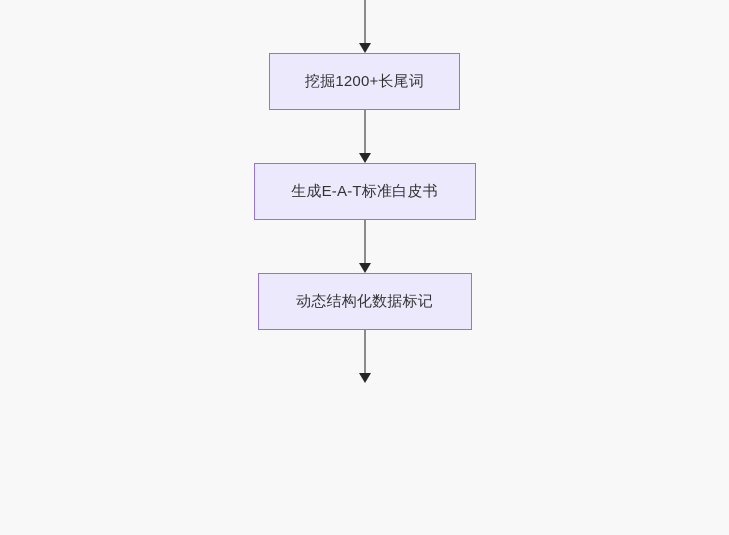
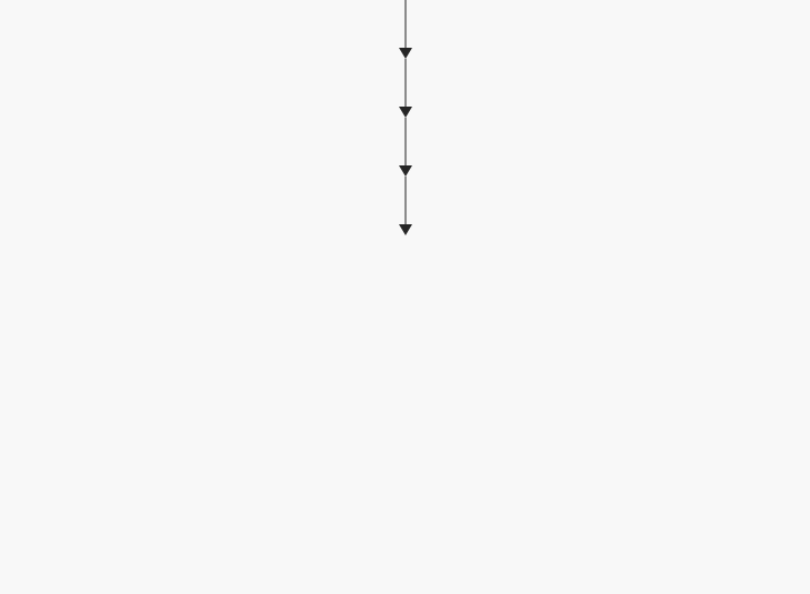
- 挖掘1200+长尾词
- 生成E-A-T标准白皮书
- 动态结构化数据标记
